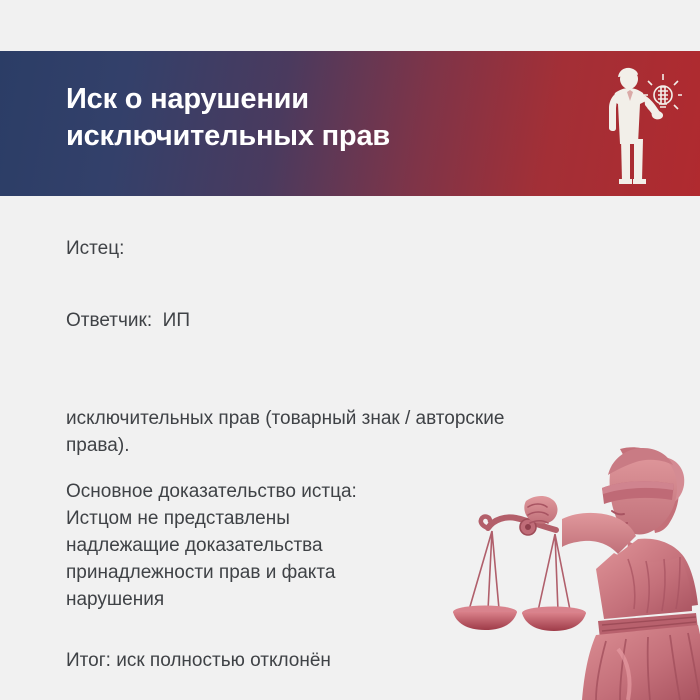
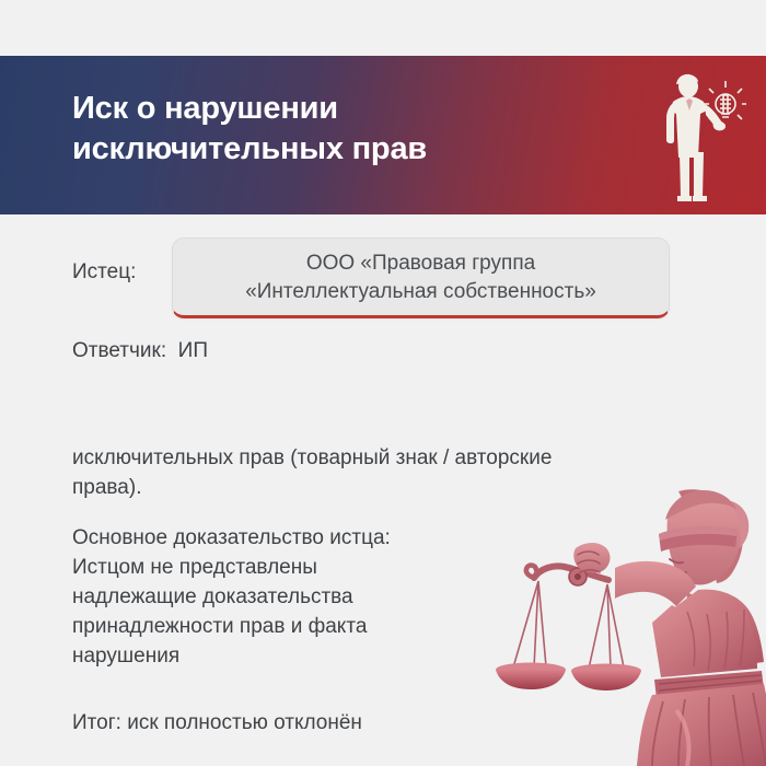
  Иск о нарушении
  исключительных прав
  Истец:
+ ООО «Правовая группа
+ «Интеллектуальная собственность»
  Ответчик: ИП
  исключительных прав (товарный знак / авторские
  права).
  Основное доказательство истца:
  Истцом не представлены
  надлежащие доказательства
  принадлежности прав и факта
  нарушения
  Итог: иск полностью отклонён
